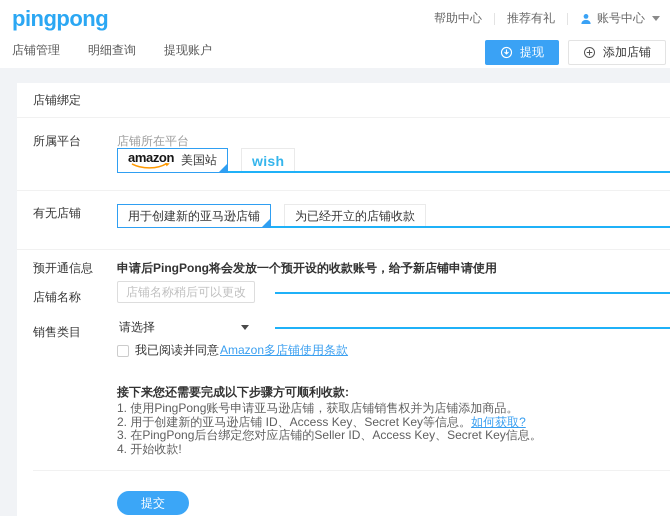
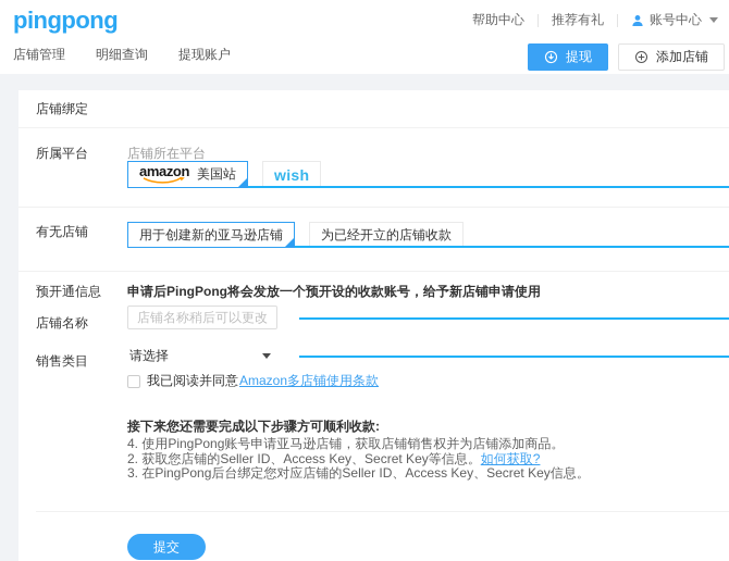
  pingpong
  帮助中心
  推荐有礼
  账号中心
  店铺管理
  明细查询
  提现账户
  提现
  添加店铺
  店铺绑定
  所属平台
  店铺所在平台
  amazon
  美国站
  wish
  有无店铺
  用于创建新的亚马逊店铺
  为已经开立的店铺收款
  预开通信息
  申请后PingPong将会发放一个预开设的收款账号，给予新店铺申请使用
  店铺名称
  店铺名称稍后可以更改
  销售类目
  请选择
  我已阅读并同意
  Amazon多店铺使用条款
  接下来您还需要完成以下步骤方可顺利收款:
- 1. 使用PingPong账号申请亚马逊店铺，获取店铺销售权并为店铺添加商品。
+ 4. 使用PingPong账号申请亚马逊店铺，获取店铺销售权并为店铺添加商品。
- 2. 用于创建新的亚马逊店铺 ID、Access Key、Secret Key等信息。如何获取?
+ 2. 获取您店铺的Seller ID、Access Key、Secret Key等信息。如何获取?
  3. 在PingPong后台绑定您对应店铺的Seller ID、Access Key、Secret Key信息。
- 4. 开始收款!
  提交
